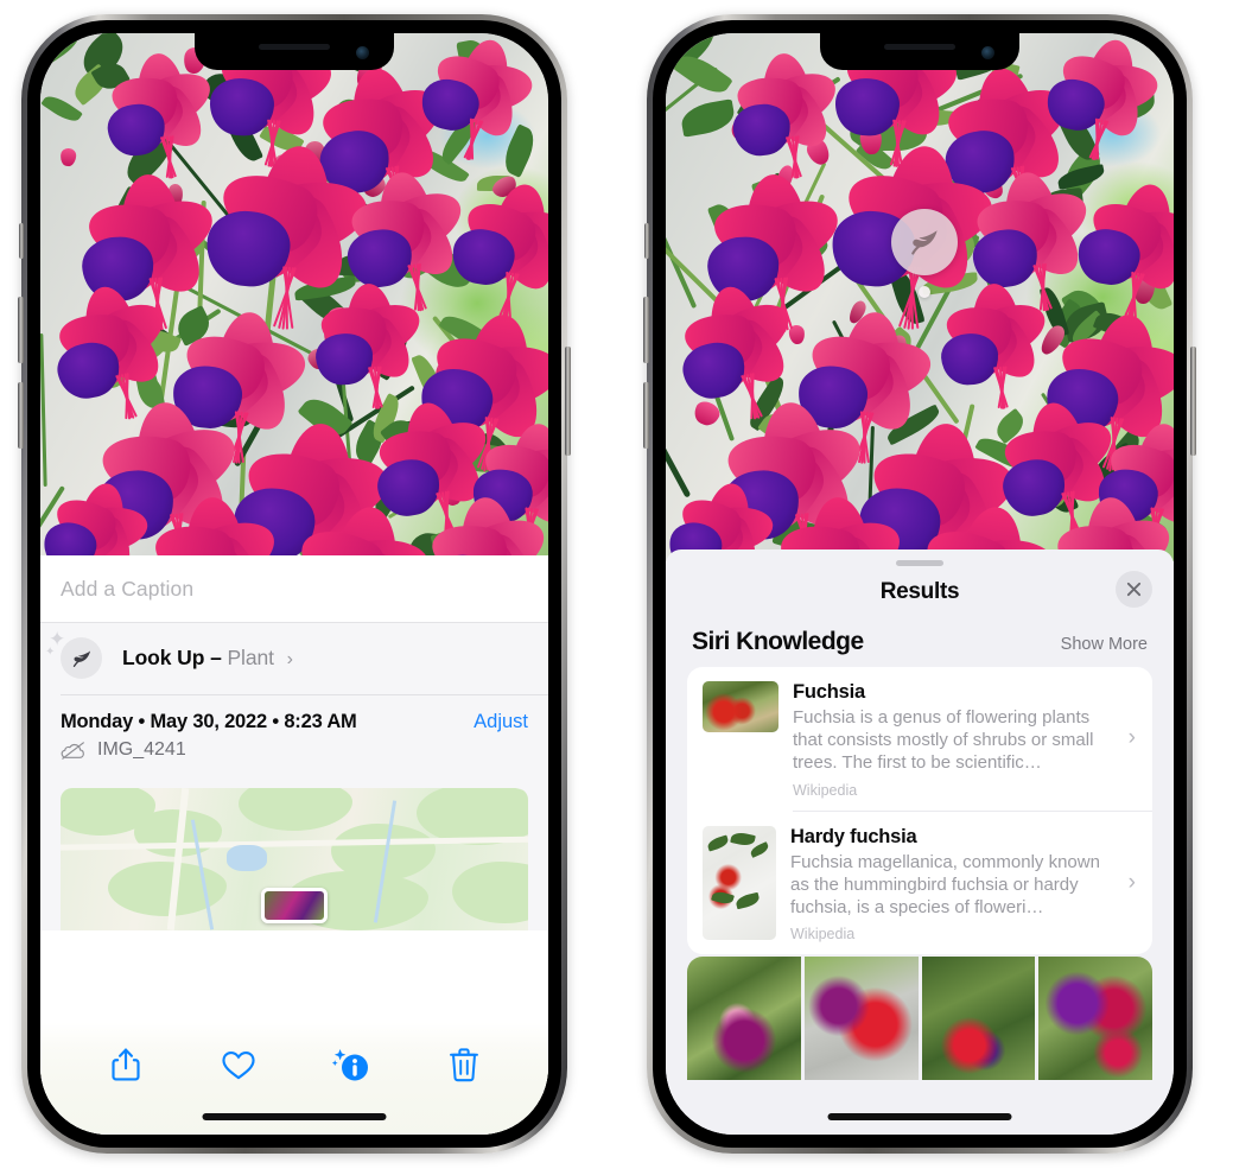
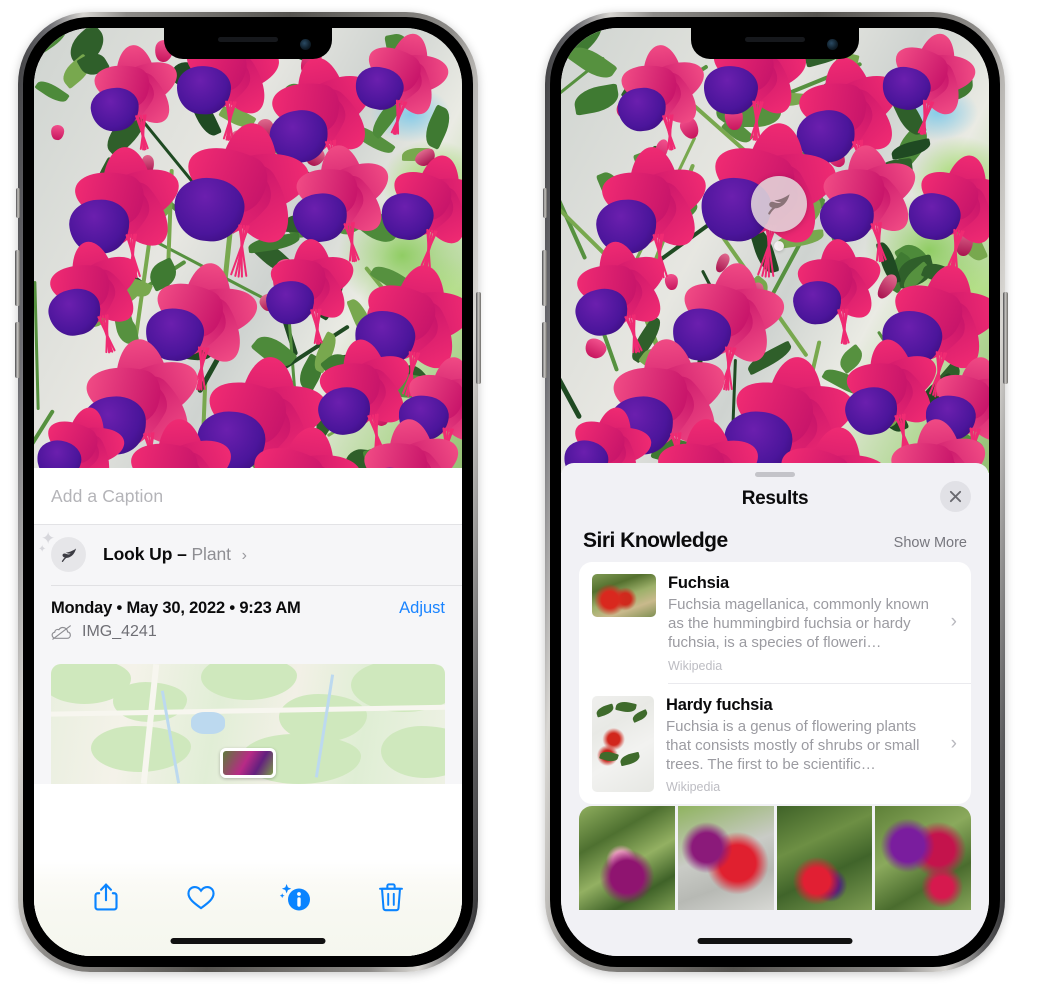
  Add a Caption
  ✦
  ✦
  Look Up – Plant ›
- Monday • May 30, 2022 • 8:23 AM
+ Monday • May 30, 2022 • 9:23 AM
  Adjust
  IMG_4241
  Results
  Siri Knowledge
  Show More
  Fuchsia
- Fuchsia is a genus of flowering plants that consists mostly of shrubs or small trees. The first to be scientific…
+ Fuchsia magellanica, commonly known as the hummingbird fuchsia or hardy fuchsia, is a species of floweri…
  Wikipedia
  ›
  Hardy fuchsia
- Fuchsia magellanica, commonly known as the hummingbird fuchsia or hardy fuchsia, is a species of floweri…
+ Fuchsia is a genus of flowering plants that consists mostly of shrubs or small trees. The first to be scientific…
  Wikipedia
  ›
